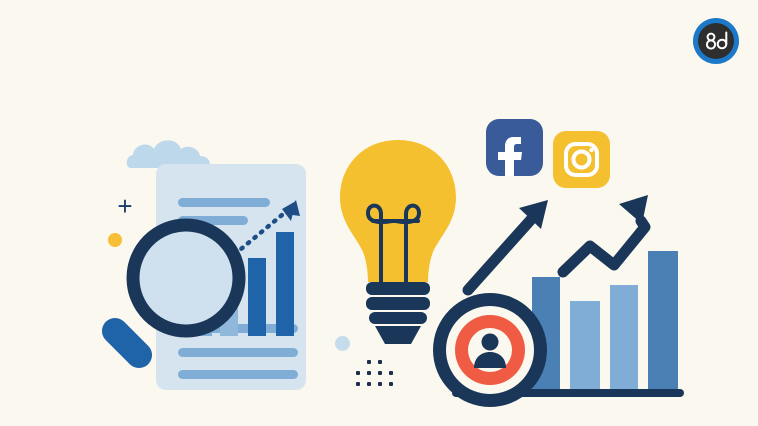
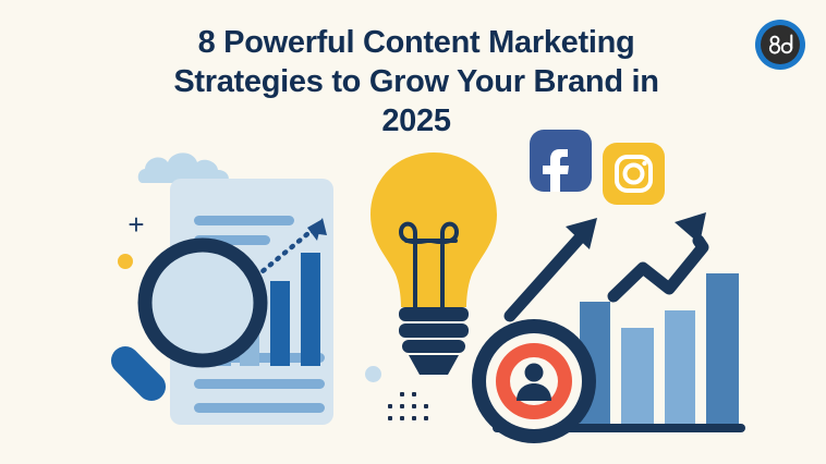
+ 8 Powerful Content Marketing
+ Strategies to Grow Your Brand in
+ 2025
  +
